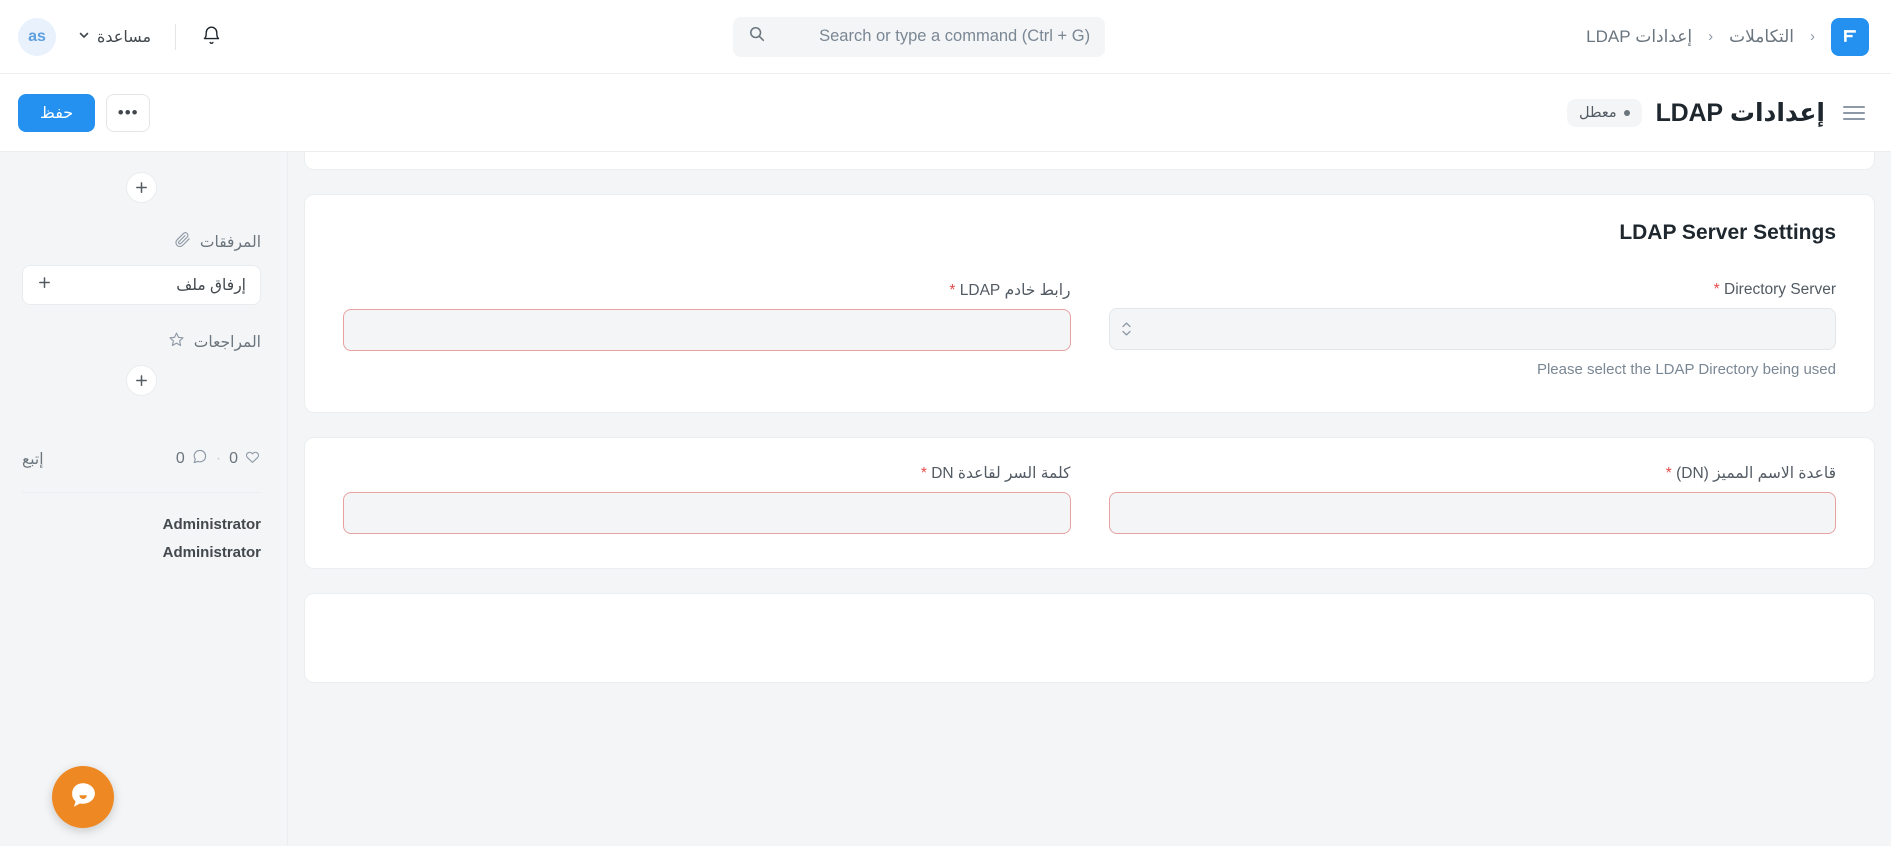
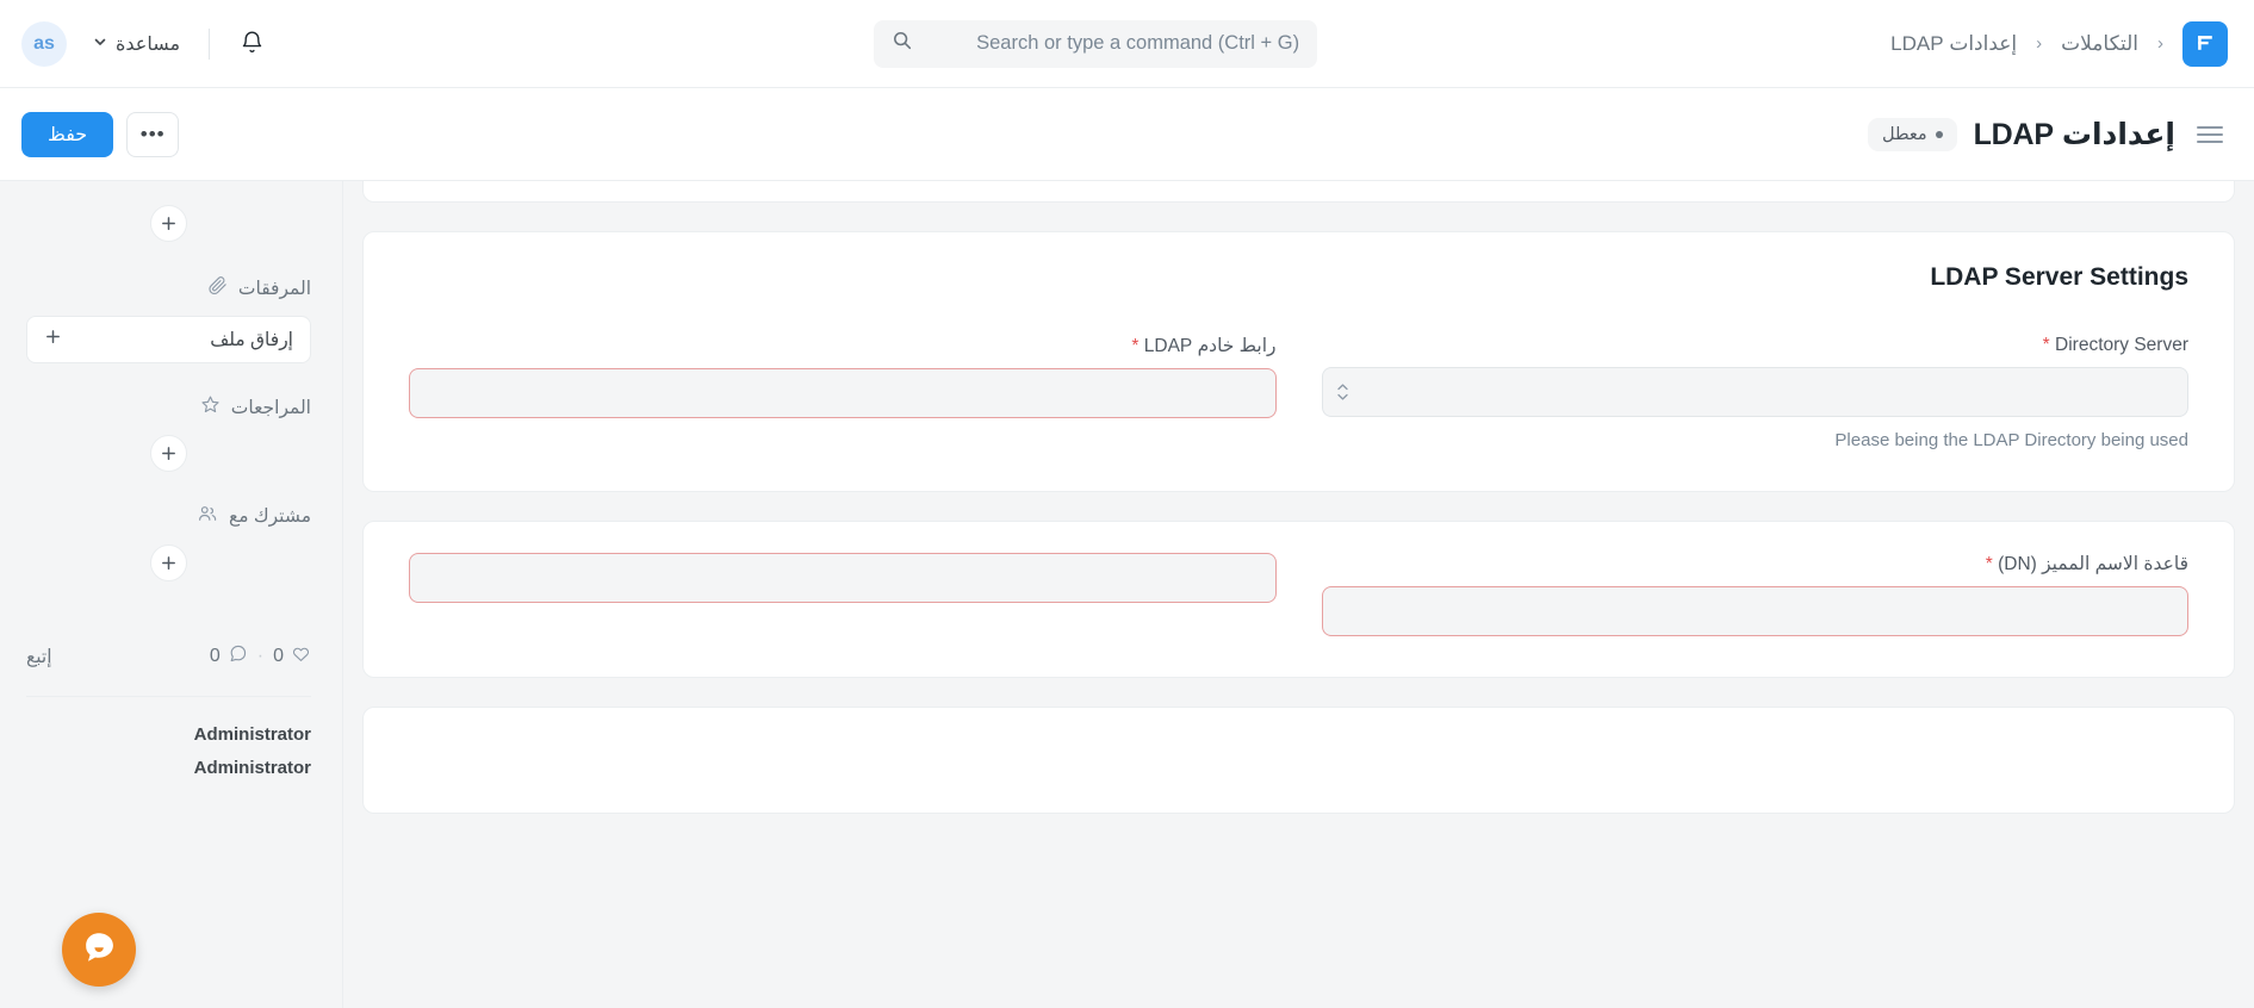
  ‹
  التكاملات
  ‹
  إعدادات LDAP
  Search or type a command (Ctrl + G)
  مساعدة
  as
  إعدادات LDAP
  معطل
  •••
  حفظ
  LDAP Server Settings
  * Directory Server
- Please select the LDAP Directory being used
+ Please being the LDAP Directory being used
  رابط خادم LDAP *
  قاعدة الاسم المميز (DN) *
- كلمة السر لقاعدة DN *
  المرفقات
  إرفاق ملف
  المراجعات
+ مشترك مع
  0
  ·
  0
  إتبع
  Administrator
  Administrator
